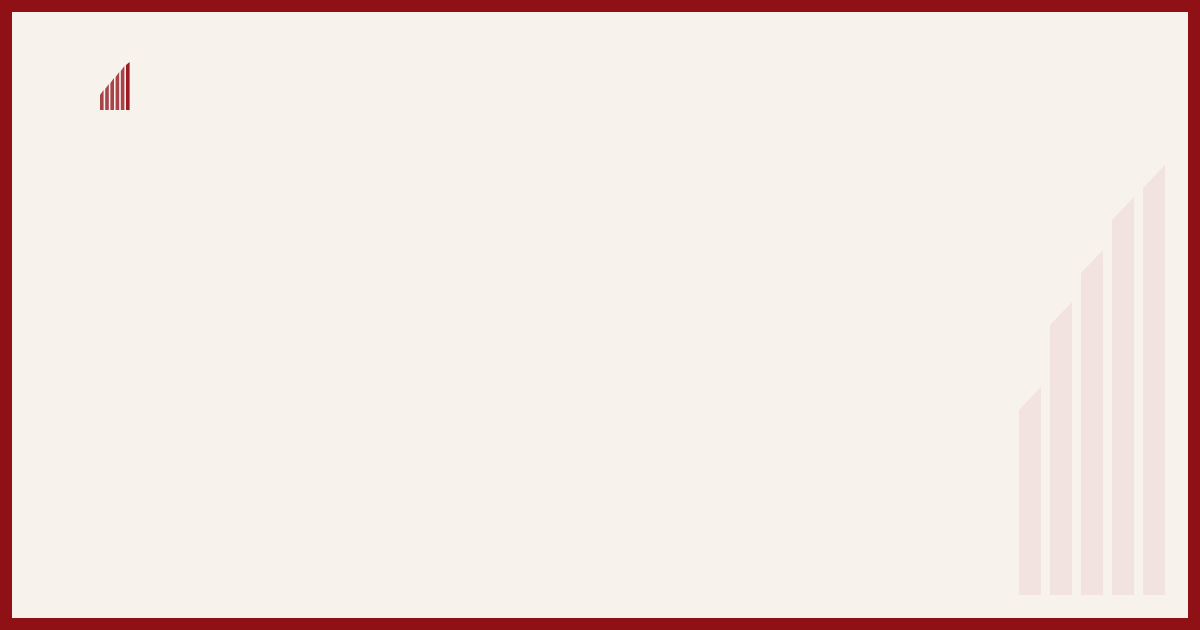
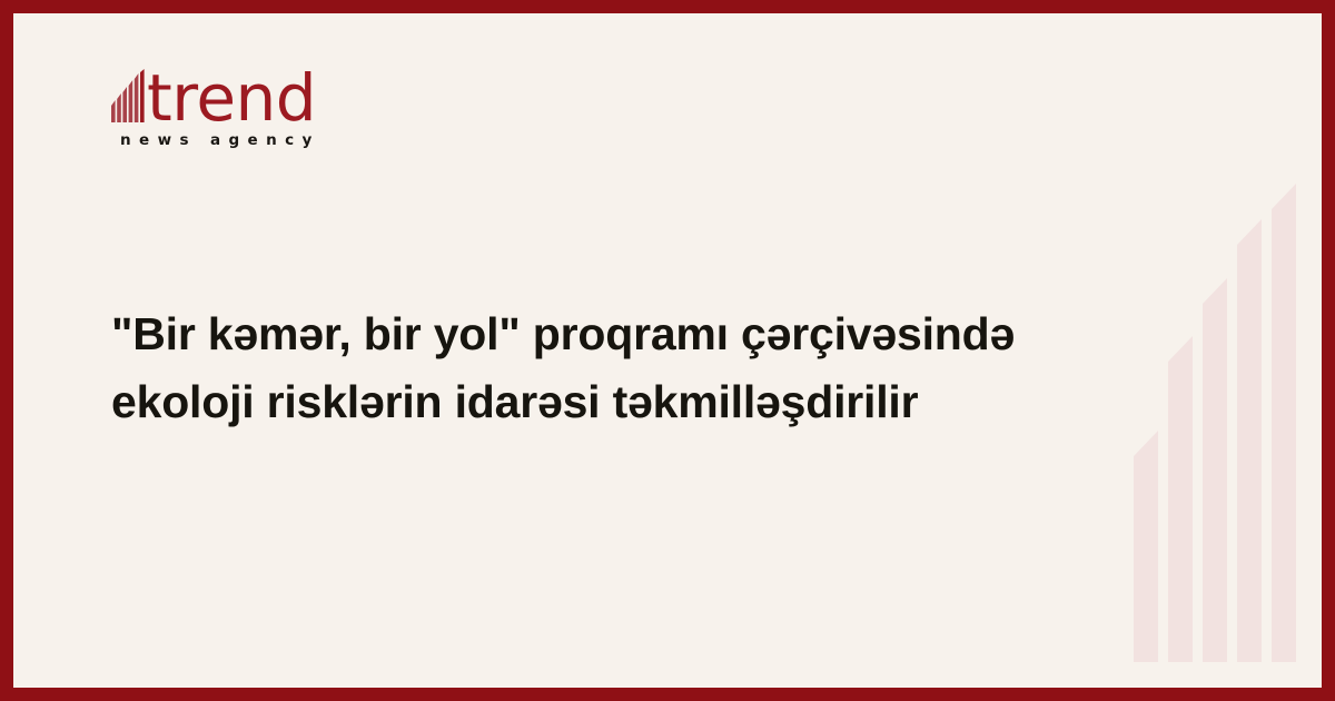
+ trend
+ news agency
+ "Bir kəmər, bir yol" proqramı çərçivəsində ekoloji risklərin idarəsi təkmilləşdirilir
